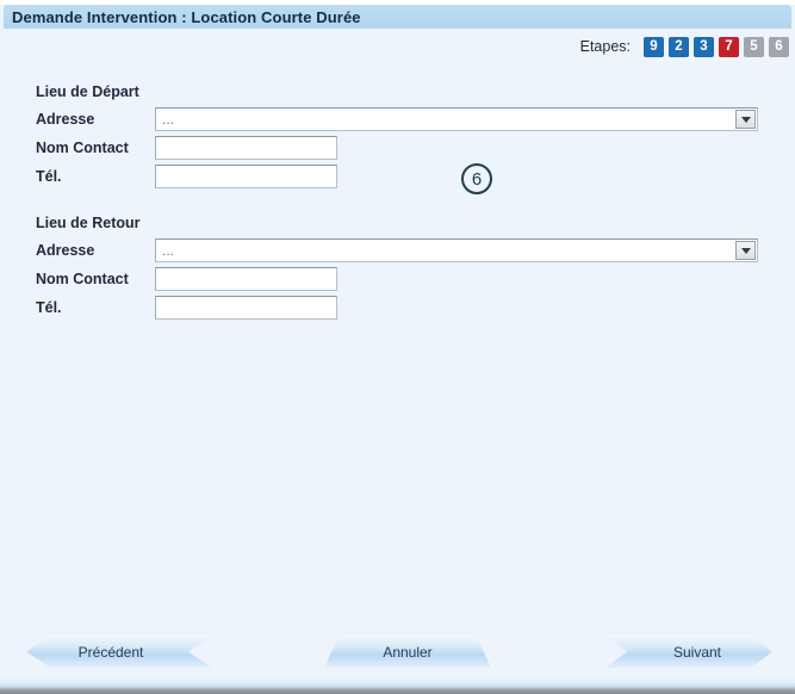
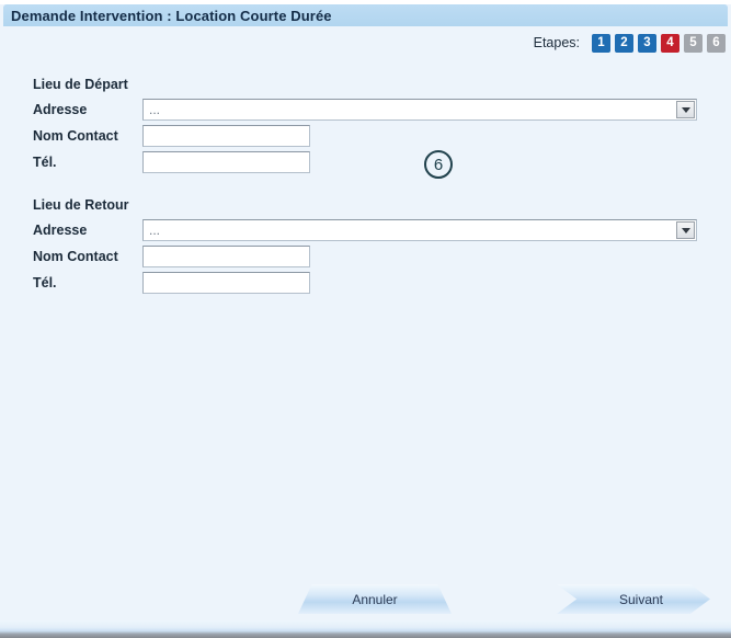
  Demande Intervention : Location Courte Durée
  Etapes:
- 9
+ 1
  2
  3
- 7
+ 4
  5
  6
  Lieu de Départ
  Adresse
  ...
  Nom Contact
  Tél.
  6
  Lieu de Retour
  Adresse
  ...
  Nom Contact
  Tél.
- Précédent
  Annuler
  Suivant
